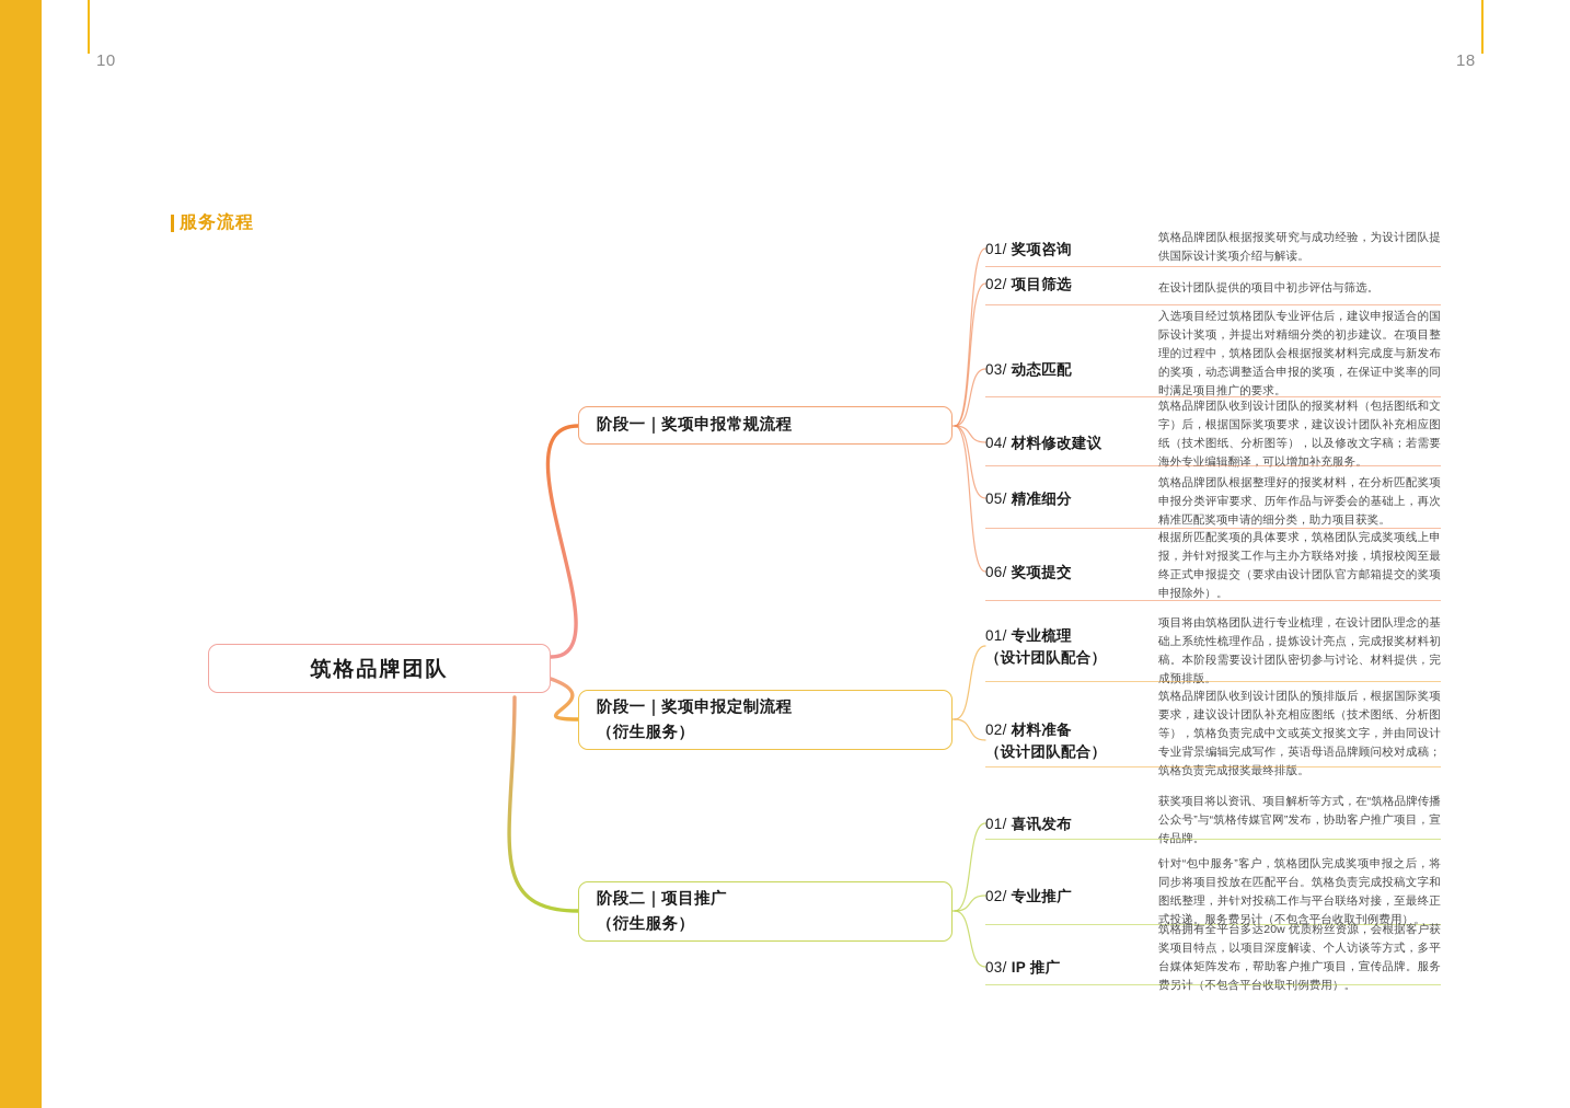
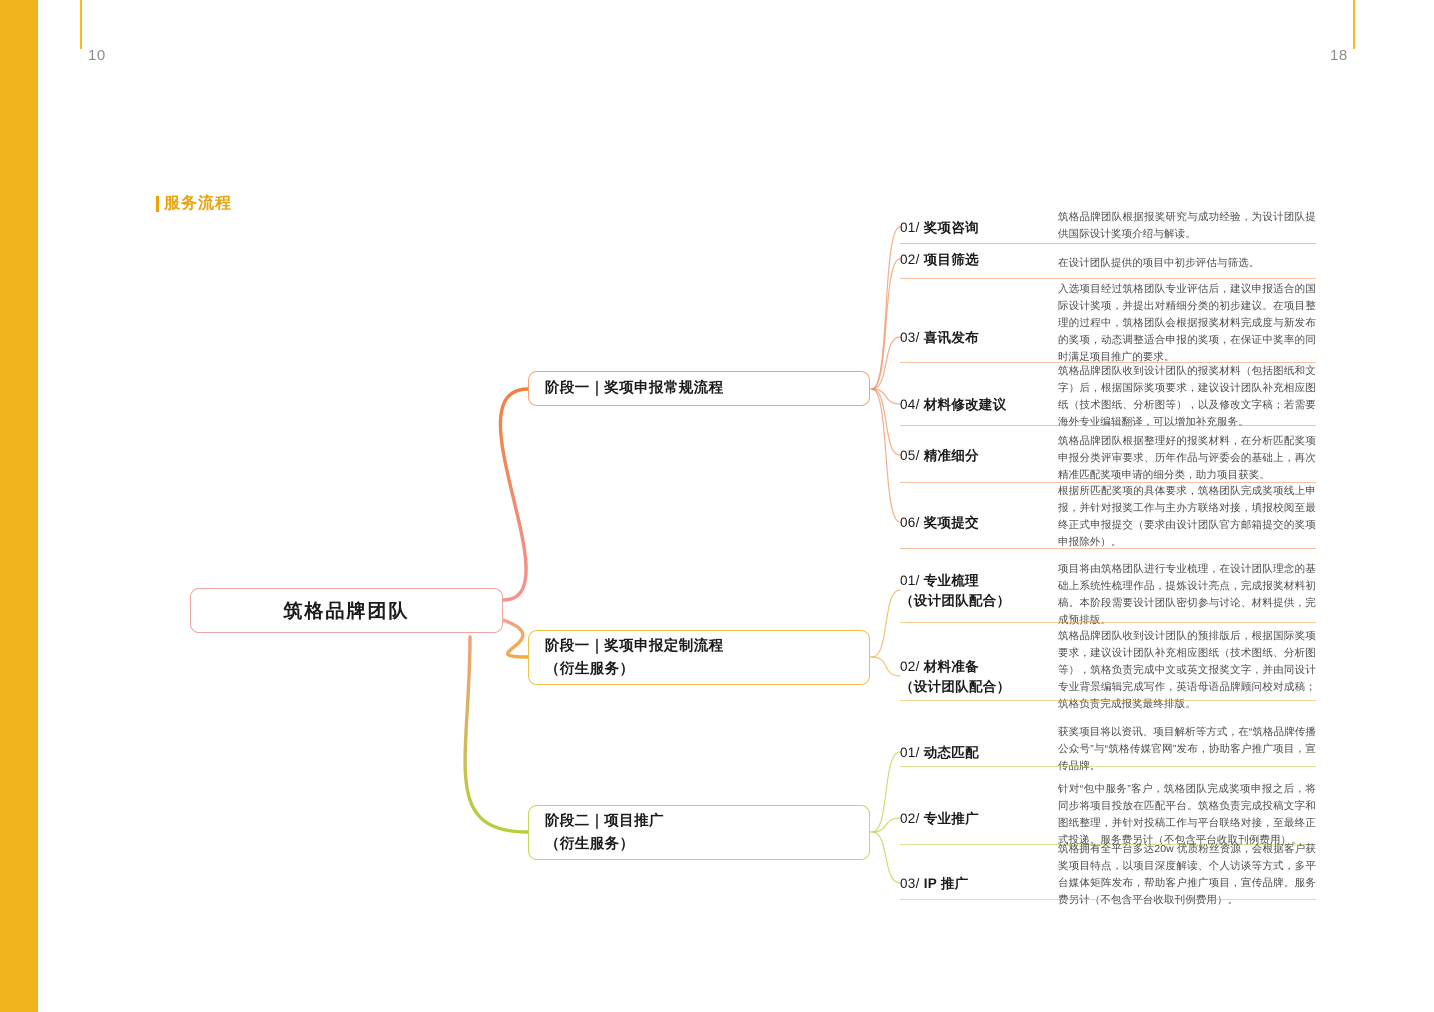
  10
  18
  服务流程
  筑格品牌团队
  阶段一｜奖项申报常规流程
  阶段一｜奖项申报定制流程
  （衍生服务）
  阶段二｜项目推广
  （衍生服务）
  01/ 奖项咨询
  筑格品牌团队根据报奖研究与成功经验，为设计团队提供国际设计奖项介绍与解读。
  02/ 项目筛选
  在设计团队提供的项目中初步评估与筛选。
- 03/ 动态匹配
+ 03/ 喜讯发布
  入选项目经过筑格团队专业评估后，建议申报适合的国际设计奖项，并提出对精细分类的初步建议。在项目整理的过程中，筑格团队会根据报奖材料完成度与新发布的奖项，动态调整适合申报的奖项，在保证中奖率的同时满足项目推广的要求。
  04/ 材料修改建议
  筑格品牌团队收到设计团队的报奖材料（包括图纸和文字）后，根据国际奖项要求，建议设计团队补充相应图纸（技术图纸、分析图等），以及修改文字稿；若需要海外专业编辑翻译，可以增加补充服务。
  05/ 精准细分
  筑格品牌团队根据整理好的报奖材料，在分析匹配奖项申报分类评审要求、历年作品与评委会的基础上，再次精准匹配奖项申请的细分类，助力项目获奖。
  06/ 奖项提交
  根据所匹配奖项的具体要求，筑格团队完成奖项线上申报，并针对报奖工作与主办方联络对接，填报校阅至最终正式申报提交（要求由设计团队官方邮箱提交的奖项申报除外）。
  01/ 专业梳理
  （设计团队配合）
  项目将由筑格团队进行专业梳理，在设计团队理念的基础上系统性梳理作品，提炼设计亮点，完成报奖材料初稿。本阶段需要设计团队密切参与讨论、材料提供，完成预排版。
  02/ 材料准备
  （设计团队配合）
  筑格品牌团队收到设计团队的预排版后，根据国际奖项要求，建议设计团队补充相应图纸（技术图纸、分析图等），筑格负责完成中文或英文报奖文字，并由同设计专业背景编辑完成写作，英语母语品牌顾问校对成稿；筑格负责完成报奖最终排版。
- 01/ 喜讯发布
+ 01/ 动态匹配
  获奖项目将以资讯、项目解析等方式，在“筑格品牌传播公众号”与“筑格传媒官网”发布，协助客户推广项目，宣传品牌。
  02/ 专业推广
  针对“包中服务”客户，筑格团队完成奖项申报之后，将同步将项目投放在匹配平台。筑格负责完成投稿文字和图纸整理，并针对投稿工作与平台联络对接，至最终正式投递。服务费另计（不包含平台收取刊例费用）。
  03/ IP 推广
  筑格拥有全平台多达20w 优质粉丝资源，会根据客户获奖项目特点，以项目深度解读、个人访谈等方式，多平台媒体矩阵发布，帮助客户推广项目，宣传品牌。服务费另计（不包含平台收取刊例费用）。
